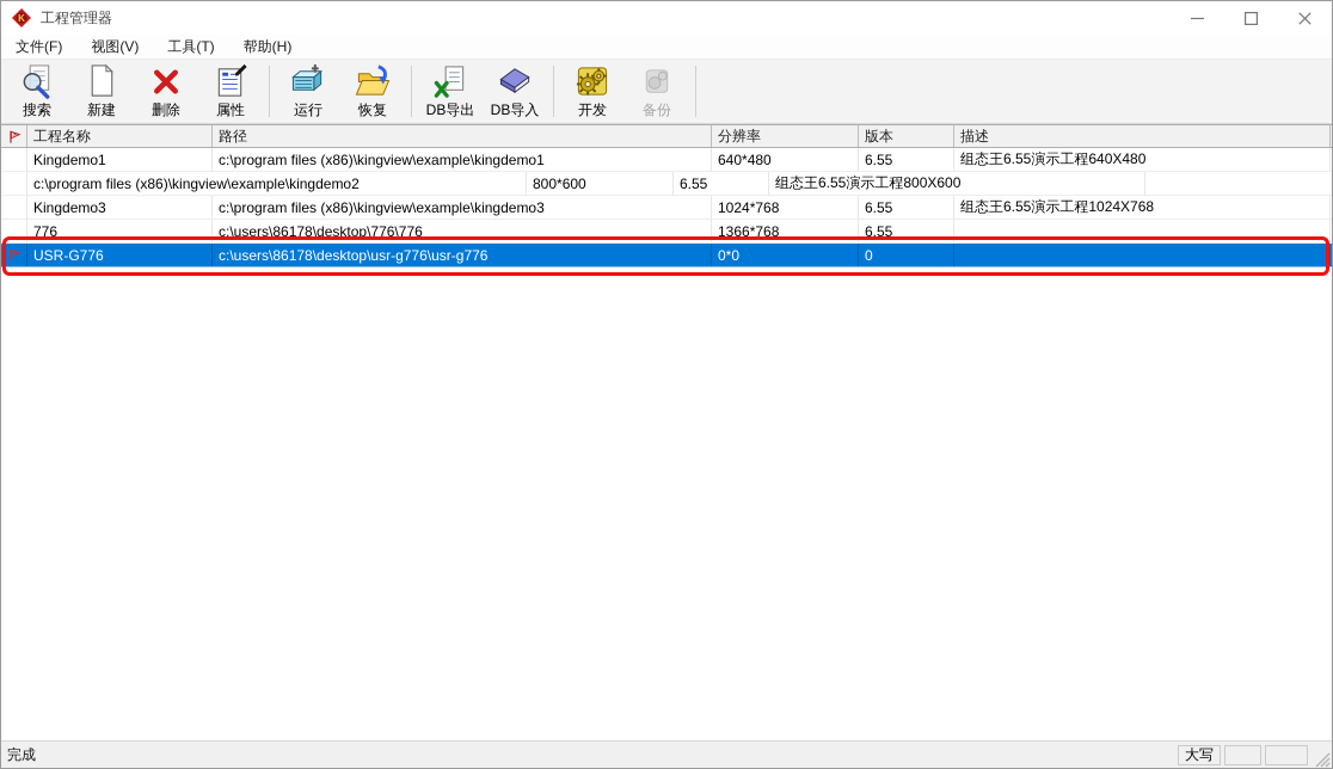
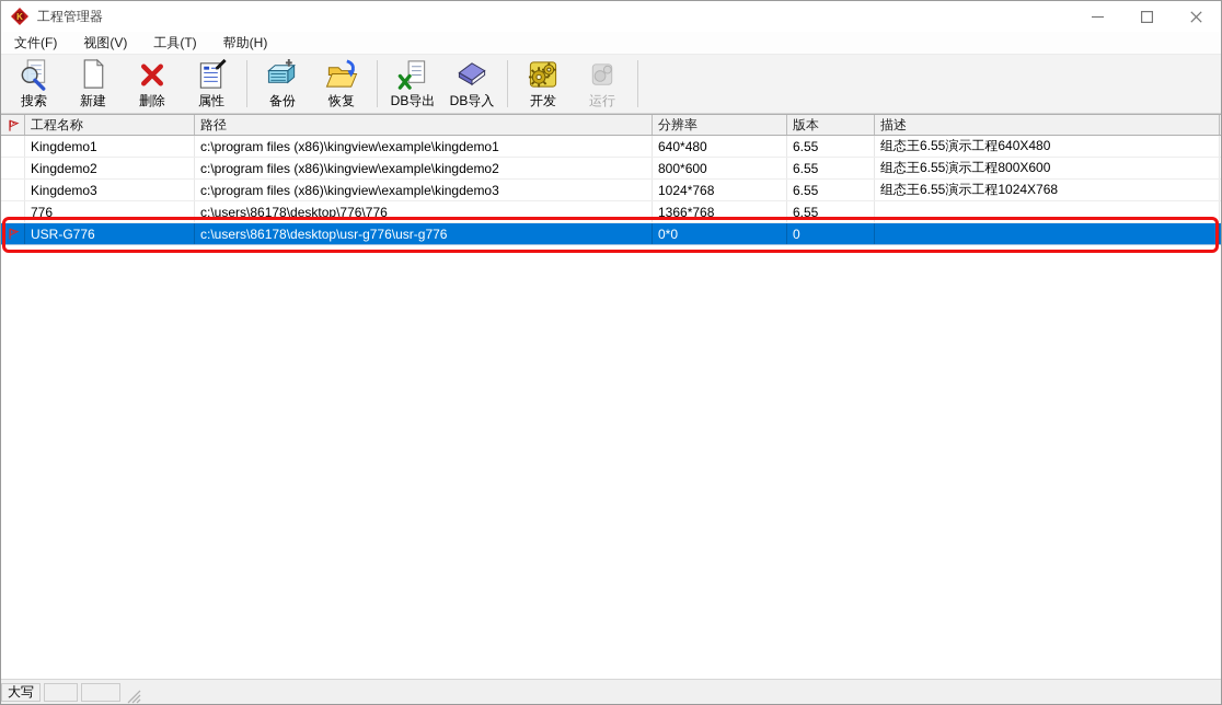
  K
  工程管理器
  文件(F)
  视图(V)
  工具(T)
  帮助(H)
  搜索
  新建
  删除
  属性
- 运行
+ 备份
  恢复
  DB导出
  DB导入
  开发
- 备份
+ 运行
  工程名称
  路径
  分辨率
  版本
  描述
  Kingdemo1
  c:\program files (x86)\kingview\example\kingdemo1
  640*480
  6.55
  组态王6.55演示工程640X480
+ Kingdemo2
  c:\program files (x86)\kingview\example\kingdemo2
  800*600
  6.55
  组态王6.55演示工程800X600
  Kingdemo3
  c:\program files (x86)\kingview\example\kingdemo3
  1024*768
  6.55
  组态王6.55演示工程1024X768
  776
  c:\users\86178\desktop\776\776
  1366*768
  6.55
  USR-G776
  c:\users\86178\desktop\usr-g776\usr-g776
  0*0
  0
- 完成
  大写
